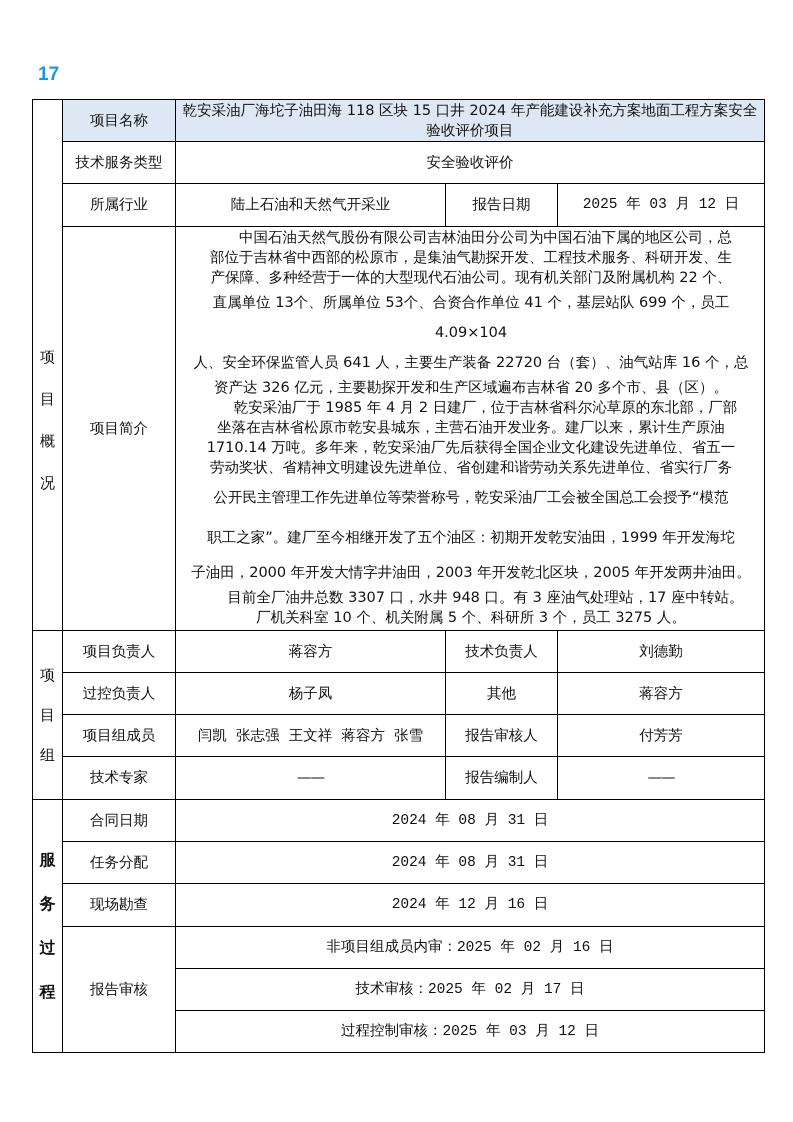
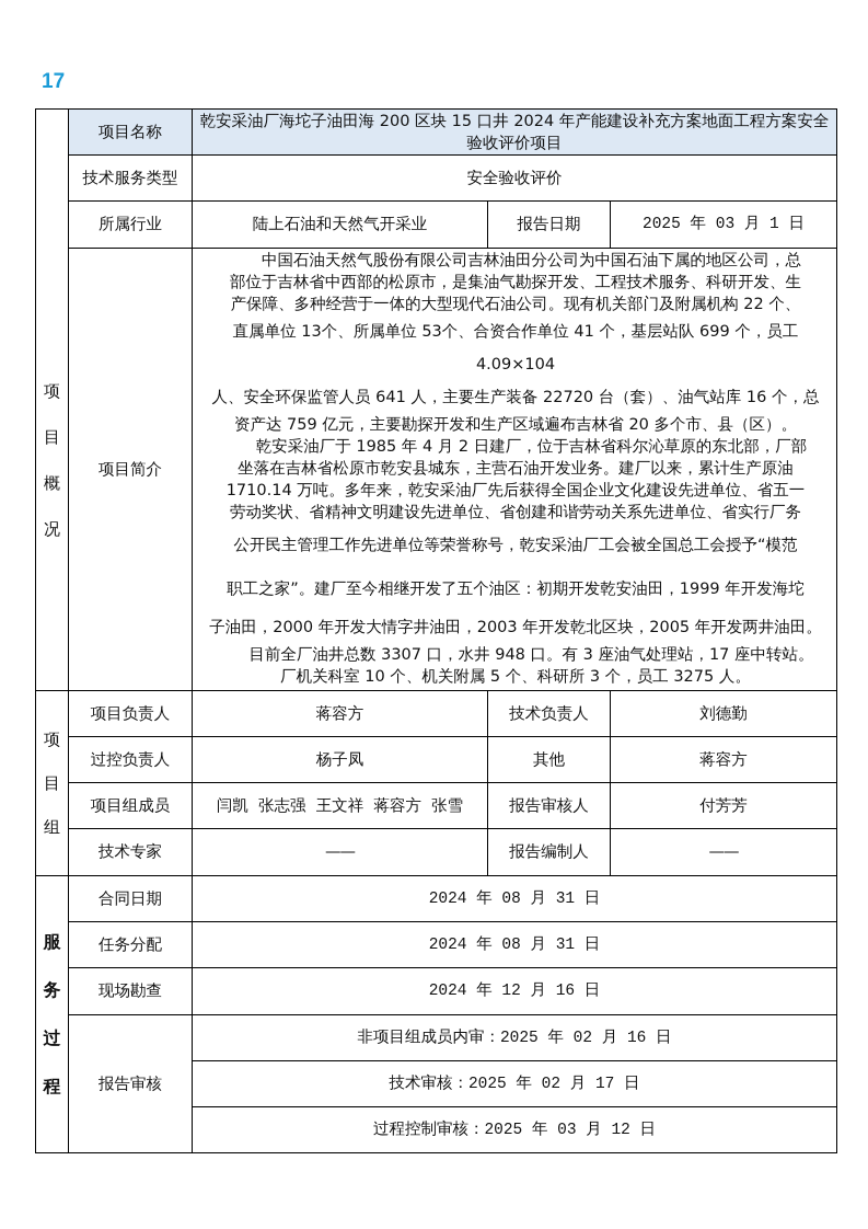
  17
- 项 目 概 况	项目名称	乾安采油厂海坨子油田海 118 区块 15 口井 2024 年产能建设补充方案地面工程方案安全验收评价项目
+ 项 目 概 况	项目名称	乾安采油厂海坨子油田海 200 区块 15 口井 2024 年产能建设补充方案地面工程方案安全验收评价项目
  技术服务类型	安全验收评价
- 所属行业	陆上石油和天然气开采业	报告日期	2025 年 03 月 12 日
+ 所属行业	陆上石油和天然气开采业	报告日期	2025 年 03 月 1 日
- 项目简介	中国石油天然气股份有限公司吉林油田分公司为中国石油下属的地区公司，总 部位于吉林省中西部的松原市，是集油气勘探开发、工程技术服务、科研开发、生 产保障、多种经营于一体的大型现代石油公司。现有机关部门及附属机构 22 个、 直属单位 13个、所属单位 53个、合资合作单位 41 个，基层站队 699 个，员工 4.09×104 人、安全环保监管人员 641 人，主要生产装备 22720 台（套）、油气站库 16 个，总 资产达 326 亿元，主要勘探开发和生产区域遍布吉林省 20 多个市、县（区）。 乾安采油厂于 1985 年 4 月 2 日建厂，位于吉林省科尔沁草原的东北部，厂部 坐落在吉林省松原市乾安县城东，主营石油开发业务。建厂以来，累计生产原油 1710.14 万吨。多年来，乾安采油厂先后获得全国企业文化建设先进单位、省五一 劳动奖状、省精神文明建设先进单位、省创建和谐劳动关系先进单位、省实行厂务 公开民主管理工作先进单位等荣誉称号，乾安采油厂工会被全国总工会授予“模范 职工之家”。建厂至今相继开发了五个油区：初期开发乾安油田，1999 年开发海坨 子油田，2000 年开发大情字井油田，2003 年开发乾北区块，2005 年开发两井油田。 目前全厂油井总数 3307 口，水井 948 口。有 3 座油气处理站，17 座中转站。 厂机关科室 10 个、机关附属 5 个、科研所 3 个，员工 3275 人。
+ 项目简介	中国石油天然气股份有限公司吉林油田分公司为中国石油下属的地区公司，总 部位于吉林省中西部的松原市，是集油气勘探开发、工程技术服务、科研开发、生 产保障、多种经营于一体的大型现代石油公司。现有机关部门及附属机构 22 个、 直属单位 13个、所属单位 53个、合资合作单位 41 个，基层站队 699 个，员工 4.09×104 人、安全环保监管人员 641 人，主要生产装备 22720 台（套）、油气站库 16 个，总 资产达 759 亿元，主要勘探开发和生产区域遍布吉林省 20 多个市、县（区）。 乾安采油厂于 1985 年 4 月 2 日建厂，位于吉林省科尔沁草原的东北部，厂部 坐落在吉林省松原市乾安县城东，主营石油开发业务。建厂以来，累计生产原油 1710.14 万吨。多年来，乾安采油厂先后获得全国企业文化建设先进单位、省五一 劳动奖状、省精神文明建设先进单位、省创建和谐劳动关系先进单位、省实行厂务 公开民主管理工作先进单位等荣誉称号，乾安采油厂工会被全国总工会授予“模范 职工之家”。建厂至今相继开发了五个油区：初期开发乾安油田，1999 年开发海坨 子油田，2000 年开发大情字井油田，2003 年开发乾北区块，2005 年开发两井油田。 目前全厂油井总数 3307 口，水井 948 口。有 3 座油气处理站，17 座中转站。 厂机关科室 10 个、机关附属 5 个、科研所 3 个，员工 3275 人。
  项 目 组	项目负责人	蒋容方	技术负责人	刘德勤
  过控负责人	杨子凤	其他	蒋容方
  项目组成员	闫凯 张志强 王文祥 蒋容方 张雪	报告审核人	付芳芳
  技术专家	——	报告编制人	——
  服 务 过 程	合同日期	2024 年 08 月 31 日
  任务分配	2024 年 08 月 31 日
  现场勘查	2024 年 12 月 16 日
  报告审核	非项目组成员内审：2025 年 02 月 16 日
  技术审核：2025 年 02 月 17 日
  过程控制审核：2025 年 03 月 12 日
